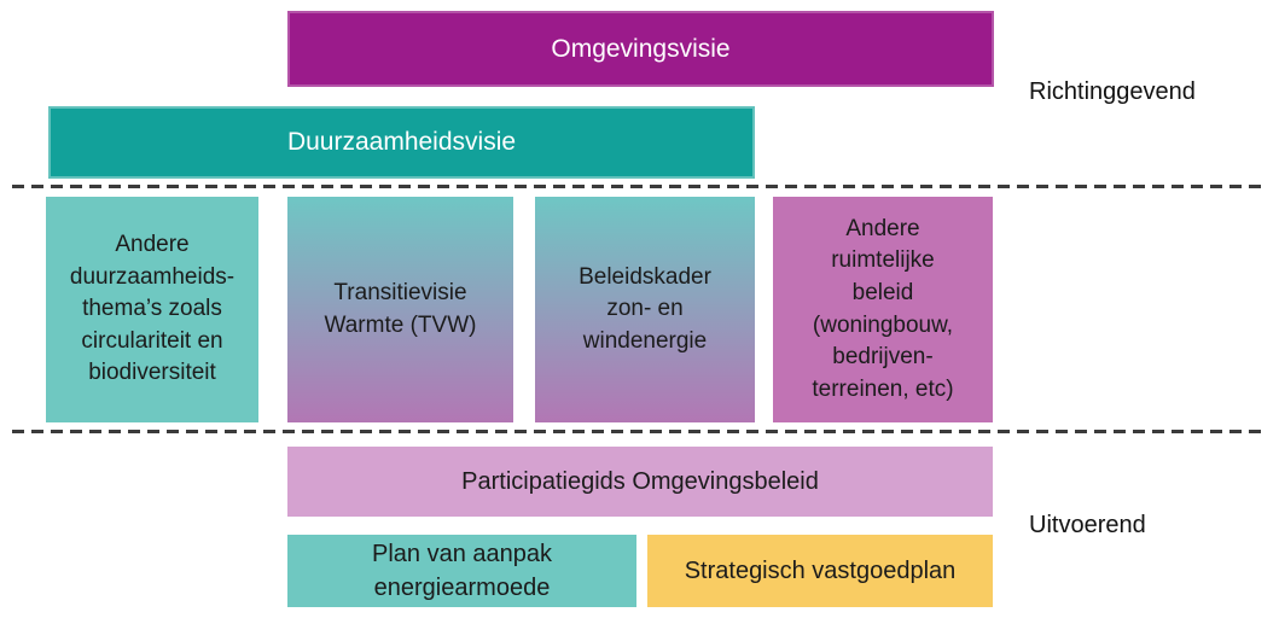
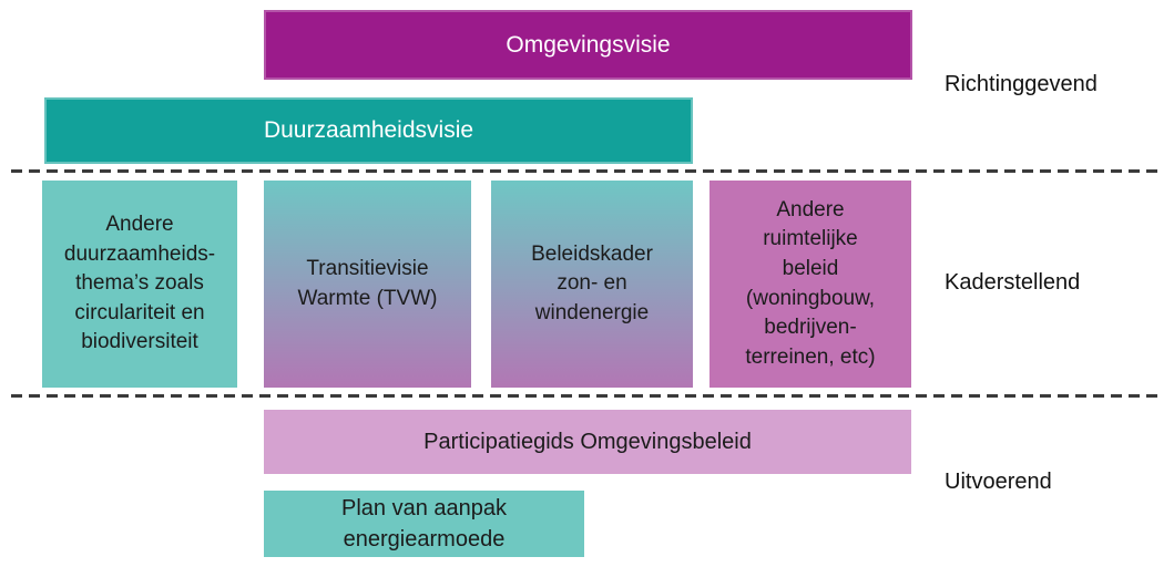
  Omgevingsvisie
  Duurzaamheidsvisie
  Richtinggevend
  Andere
  duurzaamheids-
  thema’s zoals
  circulariteit en
  biodiversiteit
  Transitievisie
  Warmte (TVW)
  Beleidskader
  zon- en
  windenergie
  Andere
  ruimtelijke
  beleid
  (woningbouw,
  bedrijven-
  terreinen, etc)
+ Kaderstellend
  Participatiegids Omgevingsbeleid
  Uitvoerend
  Plan van aanpak
  energiearmoede
- Strategisch vastgoedplan
